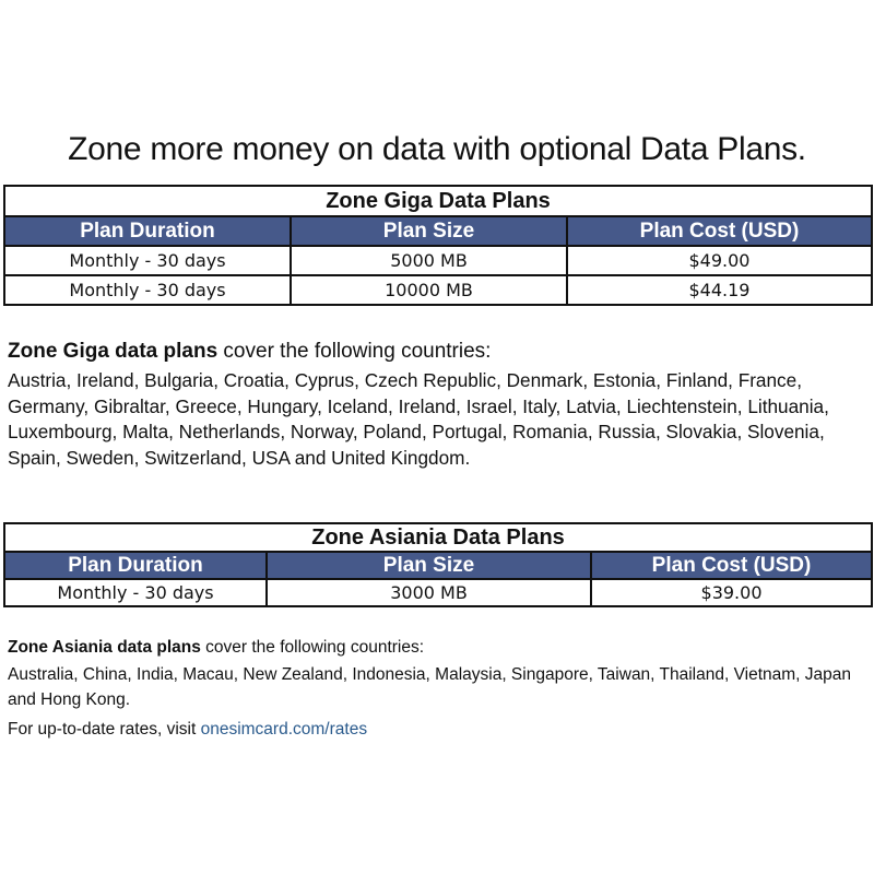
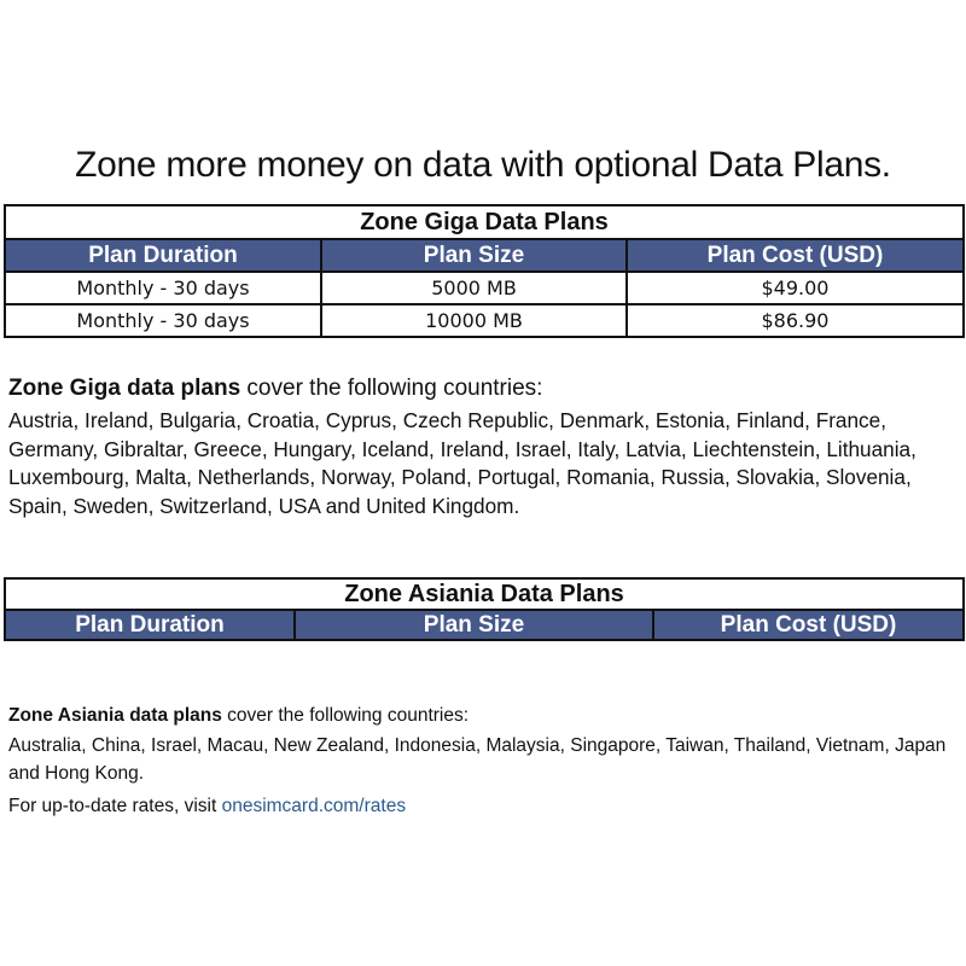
  Zone more money on data with optional Data Plans.
  Zone Giga Data Plans
  Plan Duration	Plan Size	Plan Cost (USD)
  Monthly - 30 days	5000 MB	$49.00
- Monthly - 30 days	10000 MB	$44.19
+ Monthly - 30 days	10000 MB	$86.90
  Zone Giga data plans cover the following countries:
  Austria, Ireland, Bulgaria, Croatia, Cyprus, Czech Republic, Denmark, Estonia, Finland, France, Germany, Gibraltar, Greece, Hungary, Iceland, Ireland, Israel, Italy, Latvia, Liechtenstein, Lithuania, Luxembourg, Malta, Netherlands, Norway, Poland, Portugal, Romania, Russia, Slovakia, Slovenia, Spain, Sweden, Switzerland, USA and United Kingdom.
  Zone Asiania Data Plans
  Plan Duration	Plan Size	Plan Cost (USD)
- Monthly - 30 days	3000 MB	$39.00
  Zone Asiania data plans cover the following countries:
- Australia, China, India, Macau, New Zealand, Indonesia, Malaysia, Singapore, Taiwan, Thailand, Vietnam, Japan and Hong Kong.
+ Australia, China, Israel, Macau, New Zealand, Indonesia, Malaysia, Singapore, Taiwan, Thailand, Vietnam, Japan and Hong Kong.
  For up-to-date rates, visit onesimcard.com/rates
